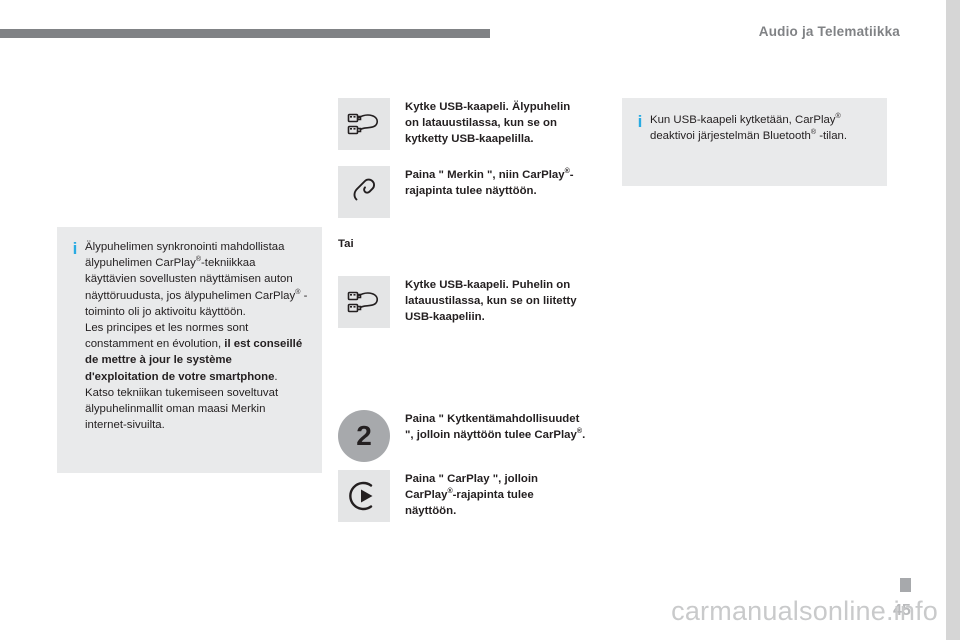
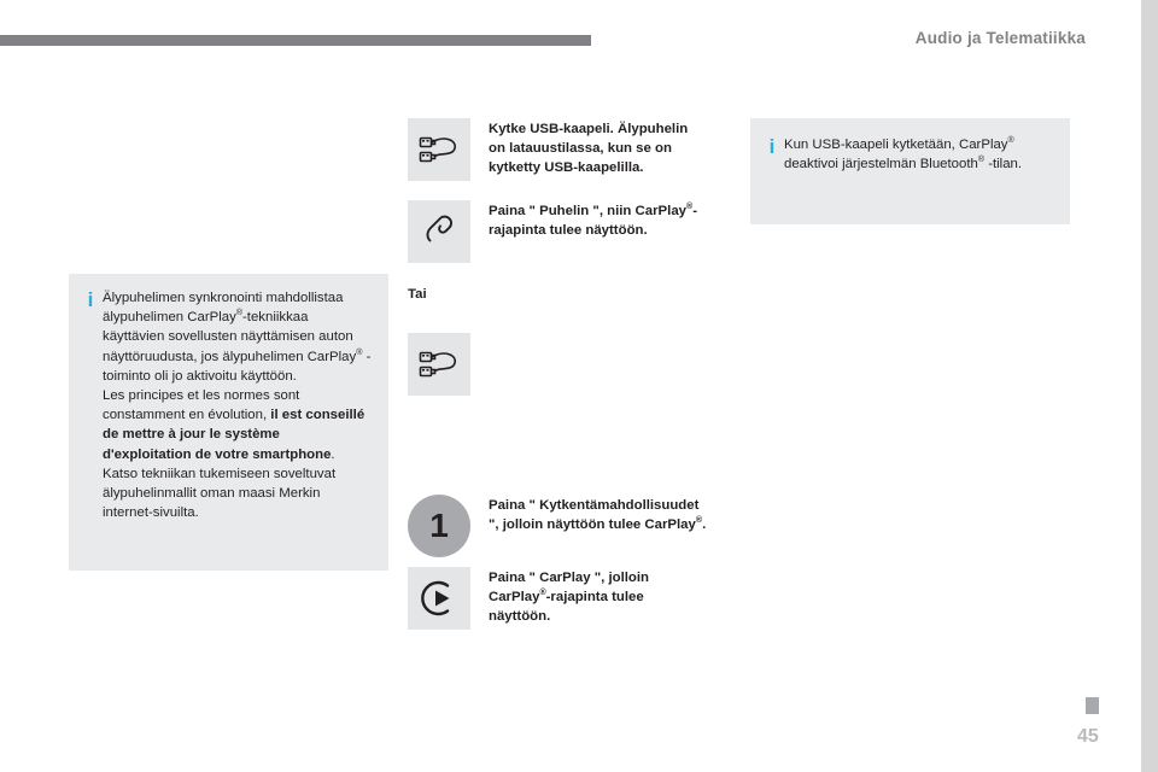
  Audio ja Telematiikka
  i
  Älypuhelimen synkronointi mahdollistaa älypuhelimen CarPlay -tekniikkaa käyttävien sovellusten näyttämisen auton näyttöruudusta, jos älypuhelimen CarPlay -toiminto oli jo aktivoitu käyttöön.
  Les principes et les normes sont constamment en évolution, il est conseillé de mettre à jour le système d'exploitation de votre smartphone.
  Katso tekniikan tukemiseen soveltuvat älypuhelinmallit oman maasi Merkin internet-sivuilta.
  i
  Kun USB-kaapeli kytketään, CarPlay deaktivoi järjestelmän Bluetooth -tilan.
  Kytke USB-kaapeli. Älypuhelin on latauustilassa, kun se on kytketty USB-kaapelilla.
- Paina " Merkin ", niin CarPlay -rajapinta tulee näyttöön.
+ Paina " Puhelin ", niin CarPlay -rajapinta tulee näyttöön.
  Tai
- Kytke USB-kaapeli. Puhelin on latauustilassa, kun se on liitetty USB-kaapeliin.
- 2
+ 1
  Paina " Kytkentämahdollisuudet ", jolloin näyttöön tulee CarPlay .
  Paina " CarPlay ", jolloin CarPlay -rajapinta tulee näyttöön.
  45
- carmanualsonline.info
